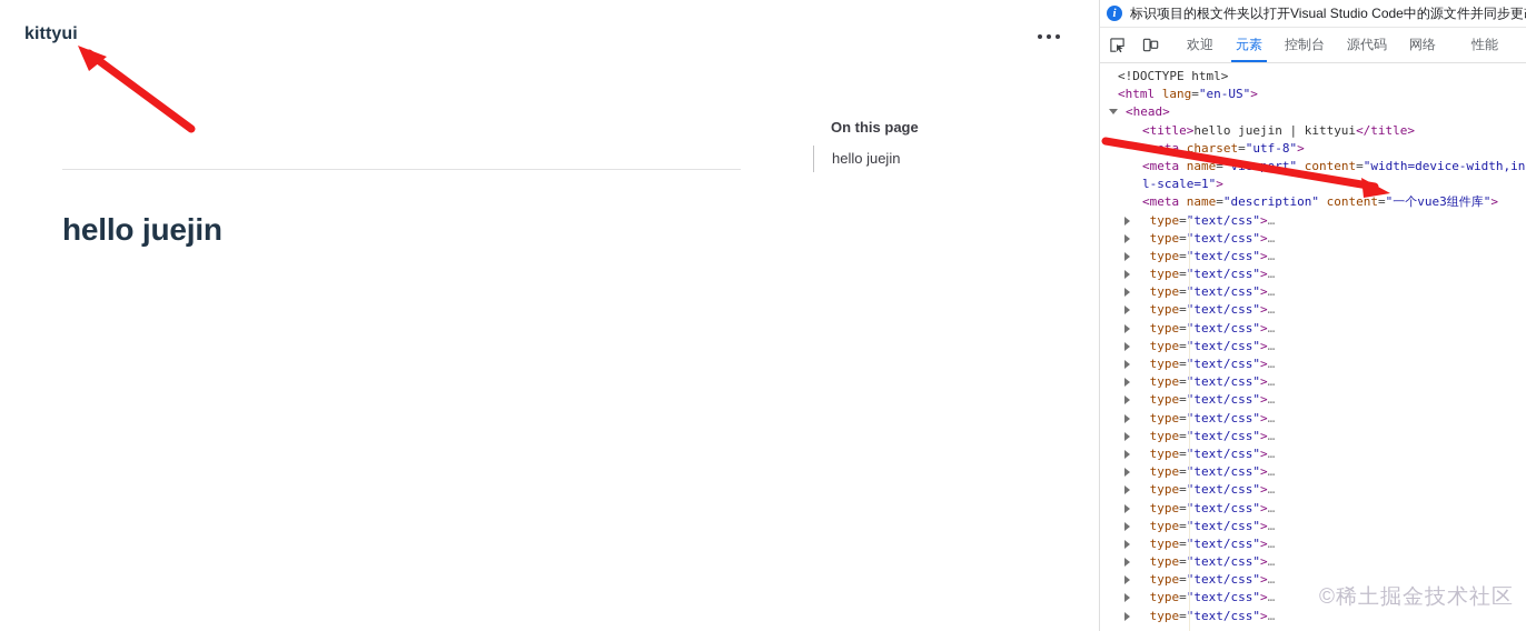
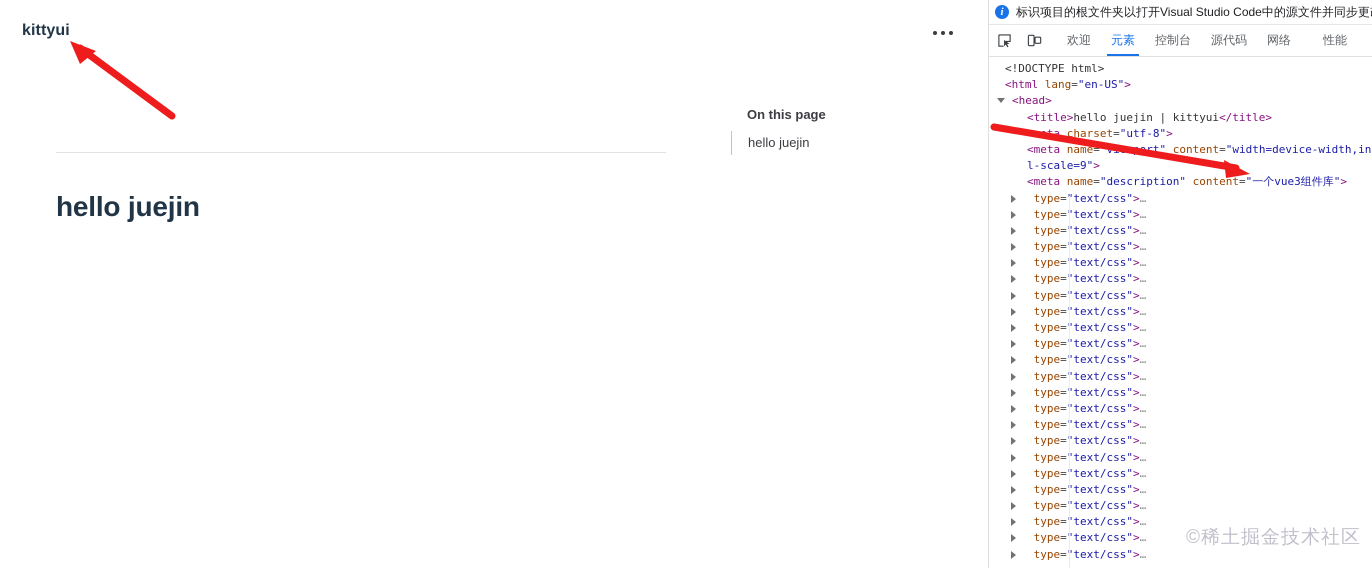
  kittyui
  hello juejin
  On this page
  hello juejin
  i
  标识项目的根文件夹以打开Visual Studio Code中的源文件并同步更
  欢迎
  元素
  控制台
  源代码
  网络
  性能
  <!DOCTYPE html>
  <html lang="en-US">
  <head>
  <title>hello juejin | kittyui</title>
  a charset="utf-8">
  <meta name="rt" content="width=device-width,in
- l-scale=1">
+ l-scale=9">
  <meta name="description" content="一个vue3组件库">
  type="text/css">…
  type="text/css">…
  type="text/css">…
  type="text/css">…
  type="text/css">…
  type="text/css">…
  type="text/css">…
  type="text/css">…
  type="text/css">…
  type="text/css">…
  type="text/css">…
  type="text/css">…
  type="text/css">…
  type="text/css">…
  type="text/css">…
  type="text/css">…
  type="text/css">…
  type="text/css">…
  type="text/css">…
  type="text/css">…
  type="text/css">…
  type="text/css">…
  type="text/css">…
  ©稀土掘金技术社区
